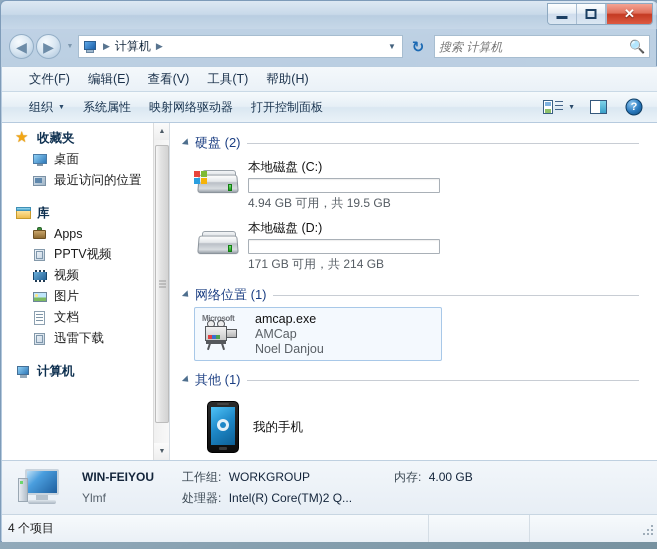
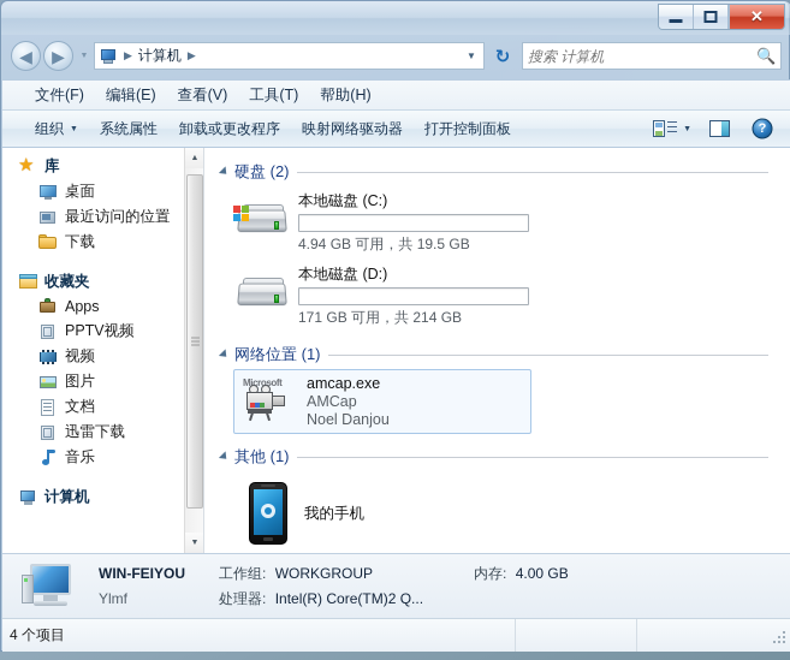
  ✕
  ◀
  ▶
  ▶
  计算机
  ▶
  ▼
  ↻
  搜索 计算机
  🔍
  文件(F)
  编辑(E)
  查看(V)
  工具(T)
  帮助(H)
  组织
  系统属性
+ 卸载或更改程序
  映射网络驱动器
  打开控制面板
  ?
- 收藏夹
+ 库
  桌面
  最近访问的位置
+ 下载
- 库
+ 收藏夹
  Apps
  PPTV视频
  视频
  图片
  文档
  迅雷下载
+ 音乐
  计算机
  硬盘 (2)
  本地磁盘 (C:)
  4.94 GB 可用，共 19.5 GB
  本地磁盘 (D:)
  171 GB 可用，共 214 GB
  网络位置 (1)
  Microsoft
  amcap.exe
  AMCap
  Noel Danjou
  其他 (1)
  我的手机
  WIN-FEIYOU
  工作组: WORKGROUP
  内存: 4.00 GB
  Ylmf
  处理器: Intel(R) Core(TM)2 Q...
  4 个项目
